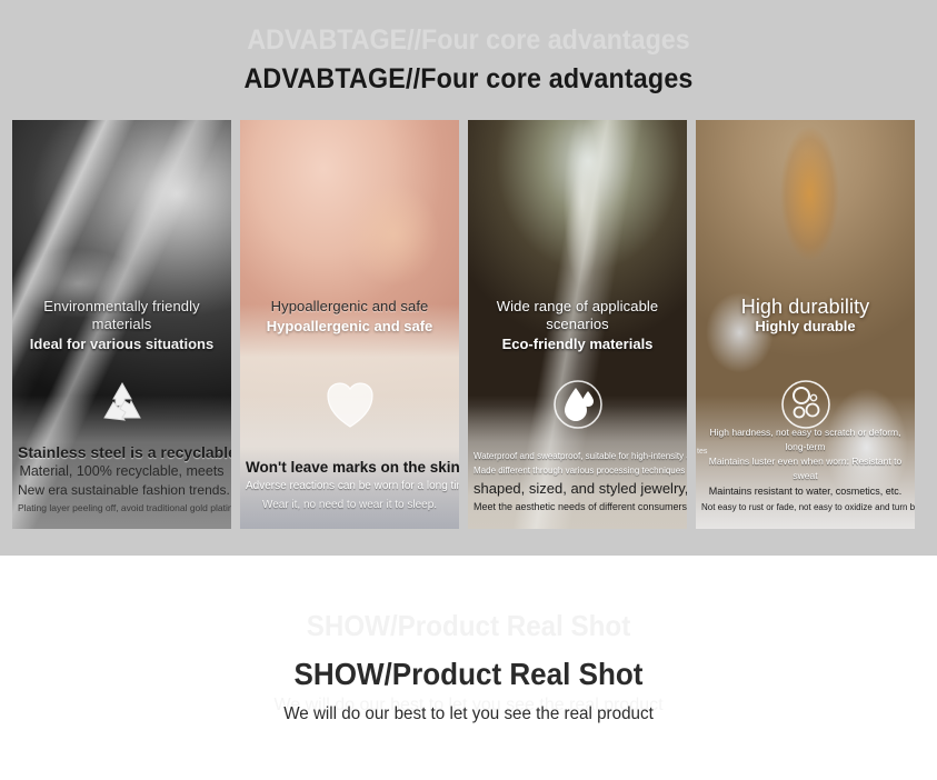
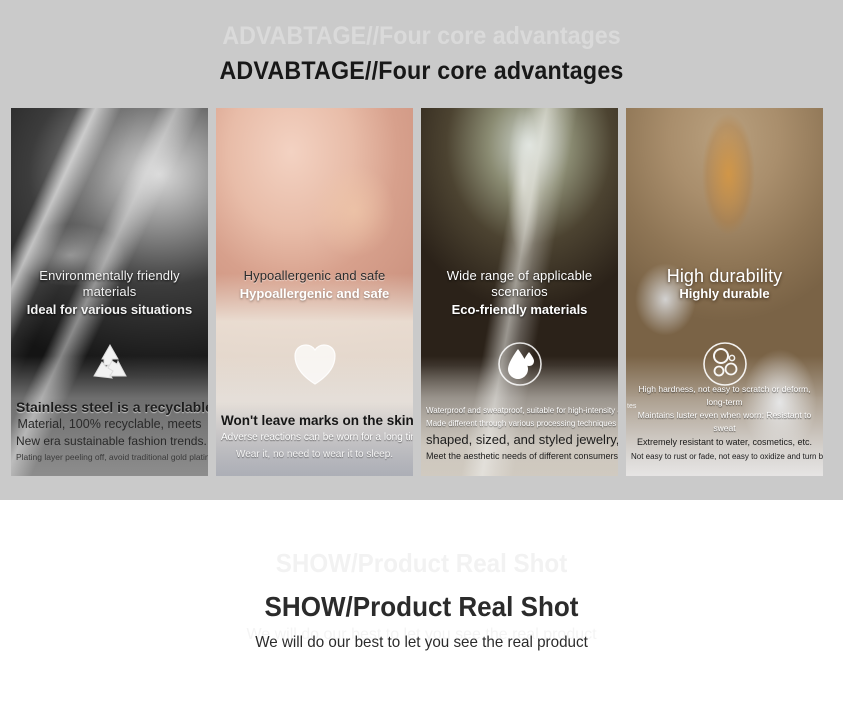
  ADVABTAGE//Four core advantages
  Environmentally friendly materials
  Ideal for various situations
  Stainless steel is a recyclabl
  Material, 100% recyclable, meets
  New era sustainable fashion trends.
  Plating layer peeling off, avoid traditional gold platin
  Hypoallergenic and safe
  Hypoallergenic and safe
  Won't leave marks on the skin
  Adverse reactions can be worn for a long ti
  Wear it, no need to wear it to sleep.
  Wide range of applicable scenarios
  Eco-friendly materials
  Waterproof and sweatproof, suitable for high-intensity
  Made different through various processing techniques
  shaped, sized, and styled jewelry,
  Meet the aesthetic needs of different consumers
  High durability
  Highly durable
  High hardness, not easy to scratch or deform,
  long-term
  Maintains luster even when worn: Resistant to
  sweat
- Maintains resistant to water, cosmetics, etc.
+ Extremely resistant to water, cosmetics, etc.
  Not easy to rust or fade, not easy to oxidize and turn b
  SHOW/Product Real Shot
  We will do our best to let you see the real product
  We will do our best to let you see the real product
